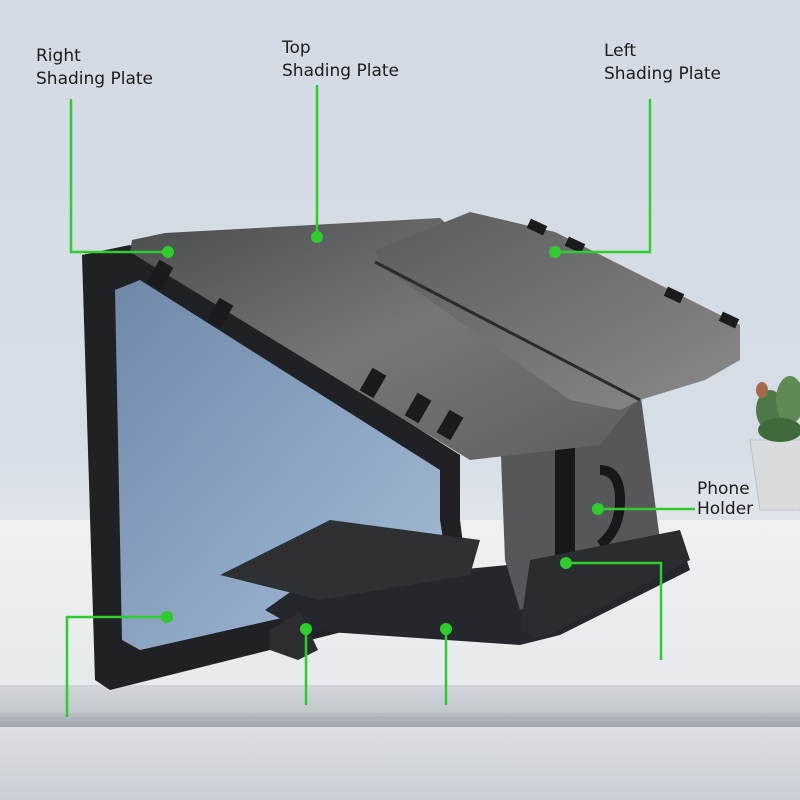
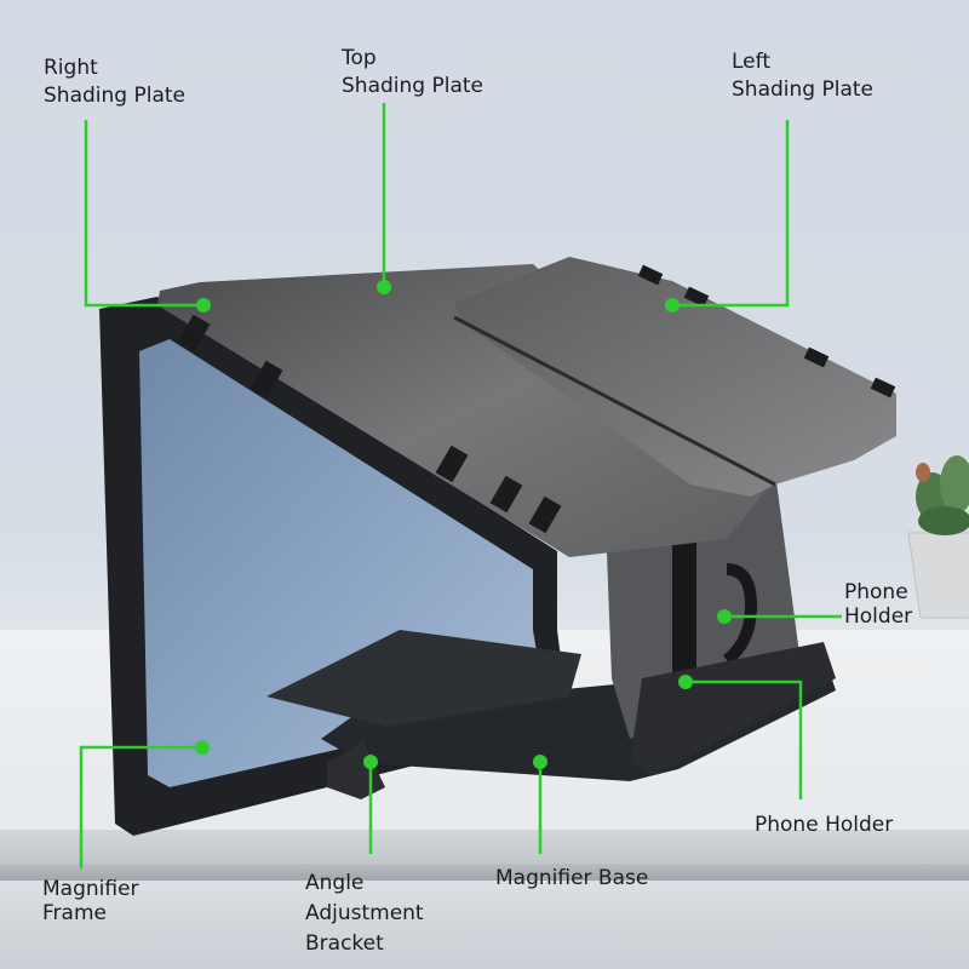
  Right
  Shading Plate
  Top
  Shading Plate
  Left
  Shading Plate
  Phone
  Holder
+ Phone Holder
+ Magnifier
+ Frame
+ Angle
+ Adjustment
+ Bracket
+ Magnifier Base
